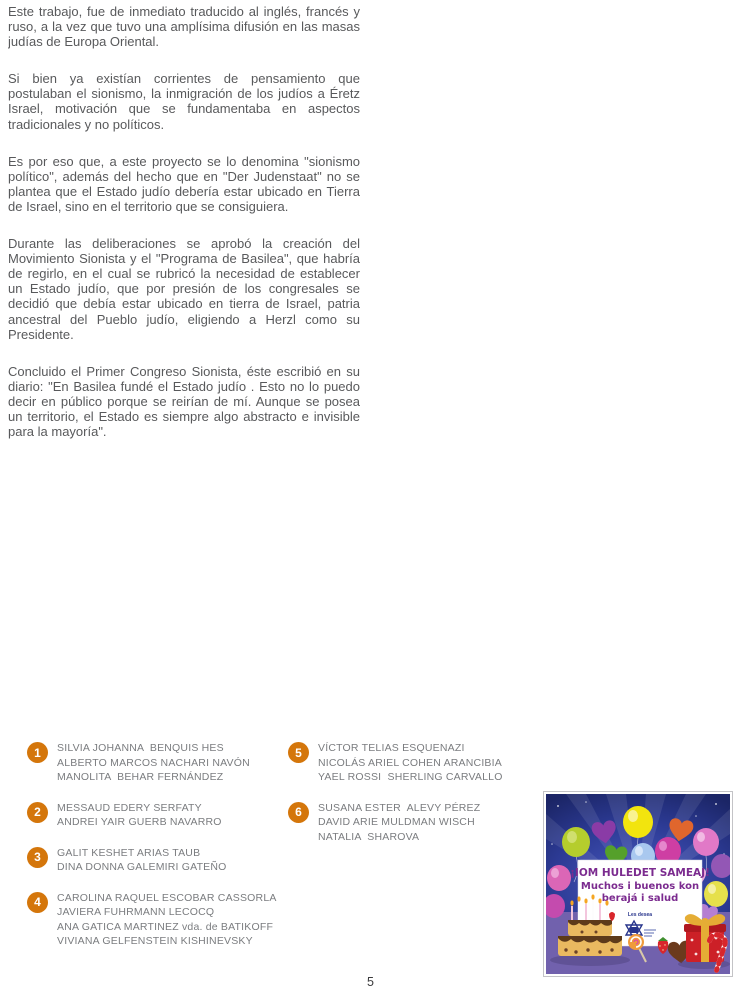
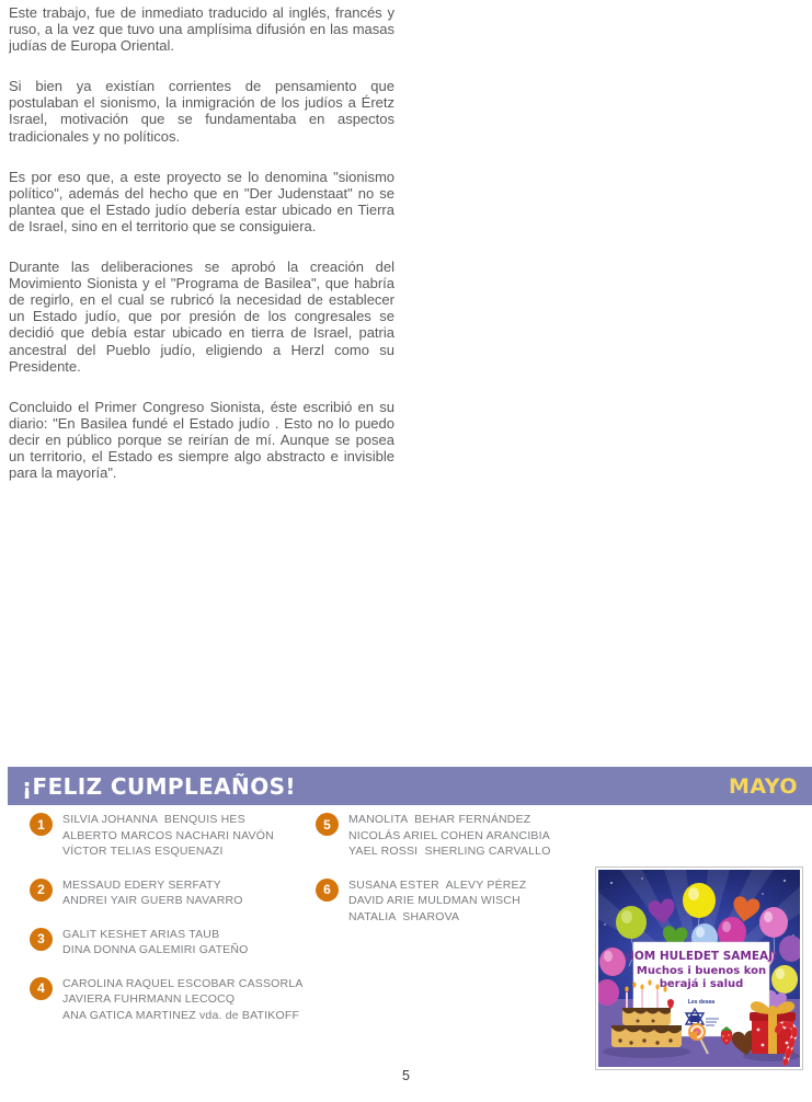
  Este trabajo, fue de inmediato traducido al inglés, francés y ruso, a la vez que tuvo una amplísima difusión en las masas judías de Europa Oriental.
  Si bien ya existían corrientes de pensamiento que postulaban el sionismo, la inmigración de los judíos a Éretz Israel, motivación que se fundamentaba en aspectos tradicionales y no políticos.
  Es por eso que, a este proyecto se lo denomina "sionismo político", además del hecho que en "Der Judenstaat" no se plantea que el Estado judío debería estar ubicado en Tierra de Israel, sino en el territorio que se consiguiera.
  Durante las deliberaciones se aprobó la creación del Movimiento Sionista y el "Programa de Basilea", que habría de regirlo, en el cual se rubricó la necesidad de establecer un Estado judío, que por presión de los congresales se decidió que debía estar ubicado en tierra de Israel, patria ancestral del Pueblo judío, eligiendo a Herzl como su Presidente.
  Concluido el Primer Congreso Sionista, éste escribió en su diario: "En Basilea fundé el Estado judío . Esto no lo puedo decir en público porque se reirían de mí. Aunque se posea un territorio, el Estado es siempre algo abstracto e invisible para la mayoría".
+ ¡FELIZ CUMPLEAÑOS!
+ MAYO
  1
  SILVIA JOHANNA BENQUIS HES
  ALBERTO MARCOS NACHARI NAVÓN
- MANOLITA BEHAR FERNÁNDEZ
+ VÍCTOR TELIAS ESQUENAZI
  2
  MESSAUD EDERY SERFATY
  ANDREI YAIR GUERB NAVARRO
  3
  GALIT KESHET ARIAS TAUB
  DINA DONNA GALEMIRI GATEÑO
  4
  CAROLINA RAQUEL ESCOBAR CASSORLA
  JAVIERA FUHRMANN LECOCQ
  ANA GATICA MARTINEZ vda. de BATIKOFF
- VIVIANA GELFENSTEIN KISHINEVSKY
  5
- VÍCTOR TELIAS ESQUENAZI
+ MANOLITA BEHAR FERNÁNDEZ
  NICOLÁS ARIEL COHEN ARANCIBIA
  YAEL ROSSI SHERLING CARVALLO
  6
  SUSANA ESTER ALEVY PÉREZ
  DAVID ARIE MULDMAN WISCH
  NATALIA SHAROVA
  ¡IOM HULEDET SAMEAJ!
  Muchos i buenos kon
  berajá i salud
  5
